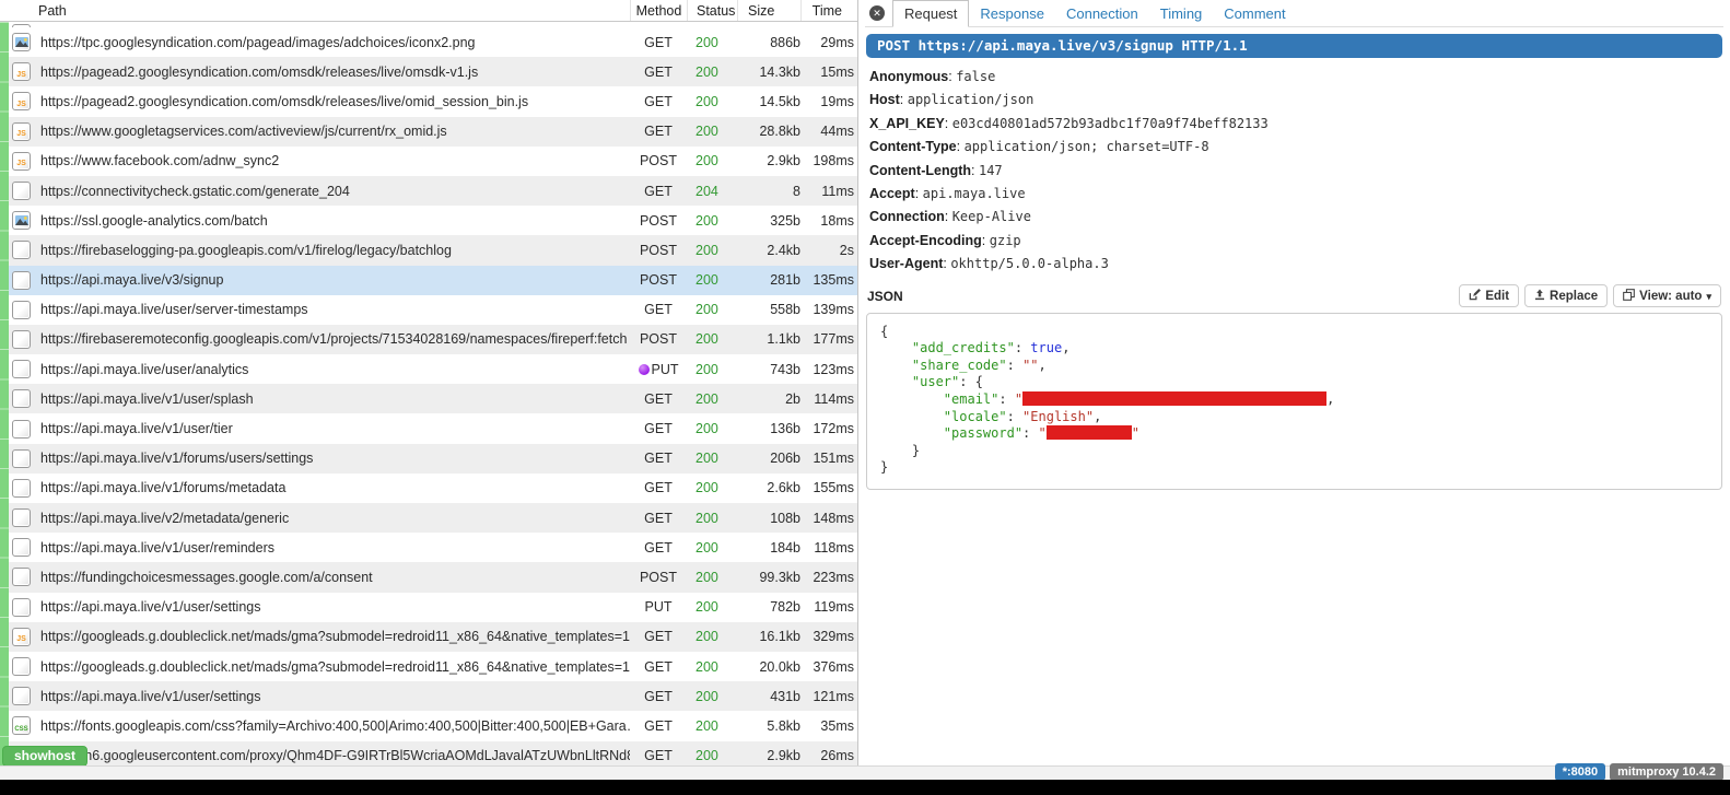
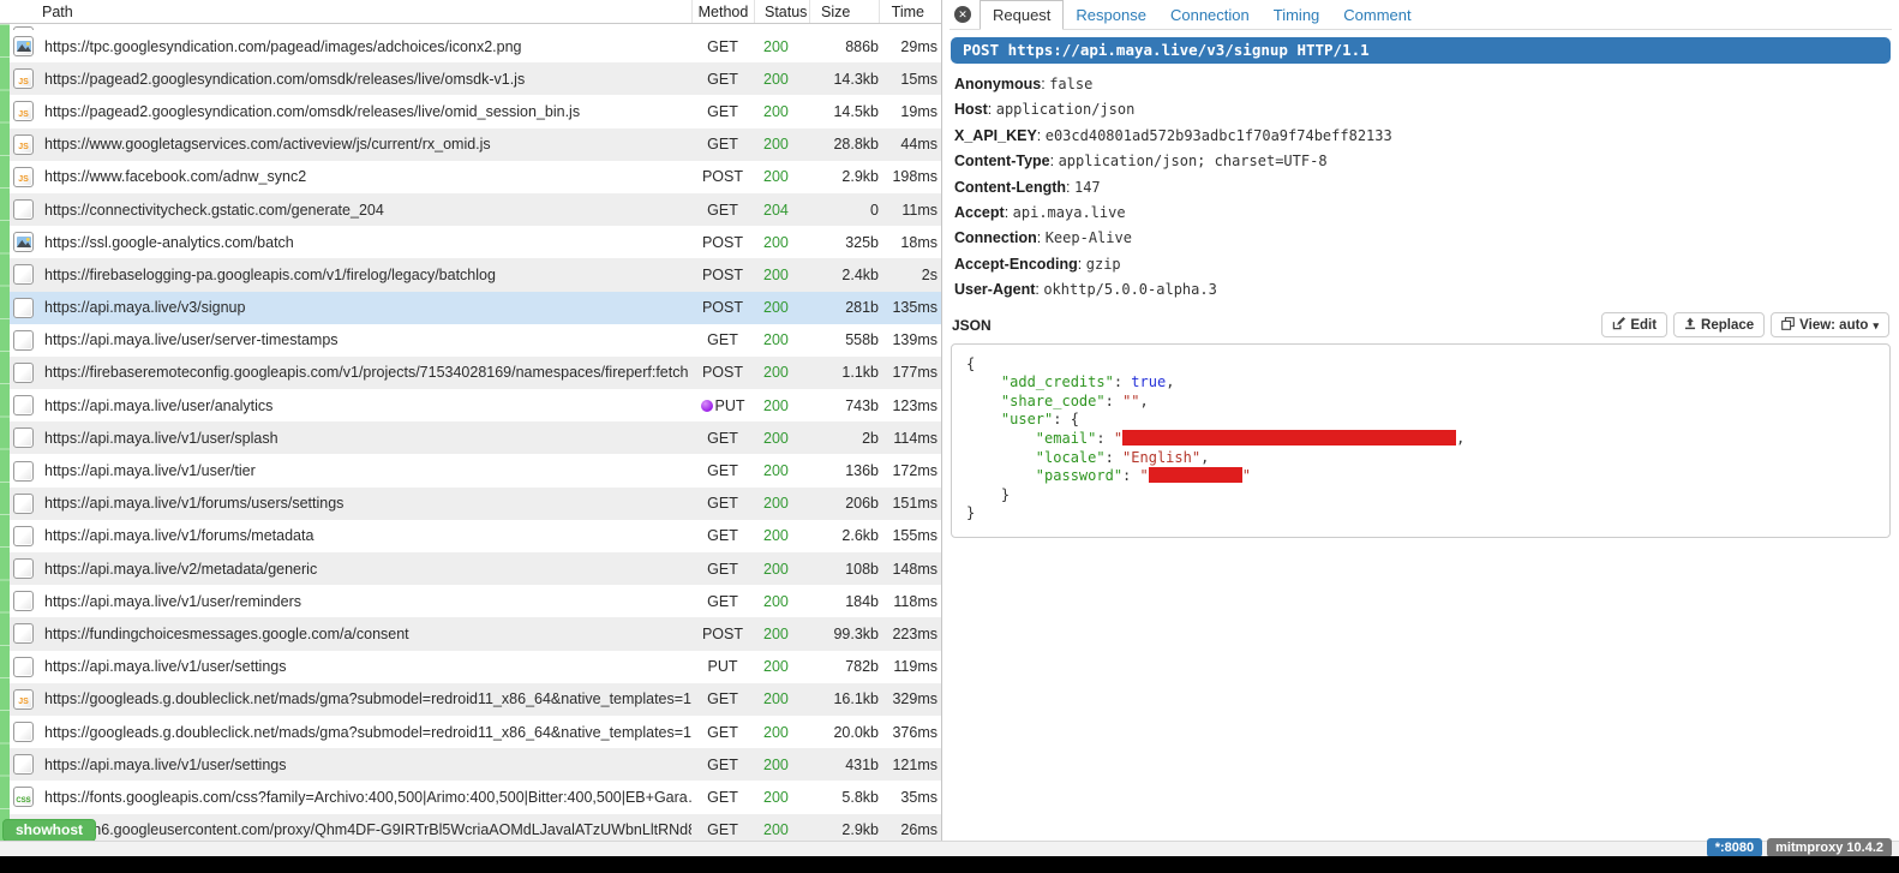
  Path
  Method
  Status
  Size
  Time
  https://tpc.googlesyndication.com/pagead/images/adchoices/iconx2.png
  GET
  200
  886b
  29ms
  https://pagead2.googlesyndication.com/omsdk/releases/live/omsdk-v1.js
  GET
  200
  14.3kb
  15ms
  https://pagead2.googlesyndication.com/omsdk/releases/live/omid_session_bin.js
  GET
  200
  14.5kb
  19ms
  https://www.googletagservices.com/activeview/js/current/rx_omid.js
  GET
  200
  28.8kb
  44ms
  https://www.facebook.com/adnw_sync2
  POST
  200
  2.9kb
  198ms
  https://connectivitycheck.gstatic.com/generate_204
  GET
  204
- 8
+ 0
  11ms
  https://ssl.google-analytics.com/batch
  POST
  200
  325b
  18ms
  https://firebaselogging-pa.googleapis.com/v1/firelog/legacy/batchlog
  POST
  200
  2.4kb
  2s
  https://api.maya.live/v3/signup
  POST
  200
  281b
  135ms
  https://api.maya.live/user/server-timestamps
  GET
  200
  558b
  139ms
  https://firebaseremoteconfig.googleapis.com/v1/projects/71534028169/namespaces/fireperf:fetch
  POST
  200
  1.1kb
  177ms
  https://api.maya.live/user/analytics
  PUT
  200
  743b
  123ms
  https://api.maya.live/v1/user/splash
  GET
  200
  2b
  114ms
  https://api.maya.live/v1/user/tier
  GET
  200
  136b
  172ms
  https://api.maya.live/v1/forums/users/settings
  GET
  200
  206b
  151ms
  https://api.maya.live/v1/forums/metadata
  GET
  200
  2.6kb
  155ms
  https://api.maya.live/v2/metadata/generic
  GET
  200
  108b
  148ms
  https://api.maya.live/v1/user/reminders
  GET
  200
  184b
  118ms
  https://fundingchoicesmessages.google.com/a/consent
  POST
  200
  99.3kb
  223ms
  https://api.maya.live/v1/user/settings
  PUT
  200
  782b
  119ms
  https://googleads.g.doubleclick.net/mads/gma?submodel=redroid11_x86_64&native_templates=1
  GET
  200
  16.1kb
  329ms
  https://googleads.g.doubleclick.net/mads/gma?submodel=redroid11_x86_64&native_templates=1
  GET
  200
  20.0kb
  376ms
  https://api.maya.live/v1/user/settings
  GET
  200
  431b
  121ms
  https://fonts.googleapis.com/css?family=Archivo:400,500|Arimo:400,500|Bitter:400,500|EB+Gara
  GET
  200
  5.8kb
  35ms
  h6.googleusercontent.com/proxy/Qhm4DF-G9IRTrBl5WcriaAOMdLJavalATzUWbnLltRNd
  GET
  200
  2.9kb
  26ms
  showhost
  Request
  Response
  Connection
  Timing
  Comment
  POST https://api.maya.live/v3/signup HTTP/1.1
  Anonymous: false
  Host: application/json
  X_API_KEY: e03cd40801ad572b93adbc1f70a9f74beff82133
  Content-Type: application/json; charset=UTF-8
  Content-Length: 147
  Accept: api.maya.live
  Connection: Keep-Alive
  Accept-Encoding: gzip
  User-Agent: okhttp/5.0.0-alpha.3
  JSON
  Edit
  Replace
  View: auto
  {
  "add_credits": true,
  "share_code": "",
  "user": {
  "email": " ,
  "locale": "English",
  "password": " "
  }
  }
  *:8080
  mitmproxy 10.4.2
